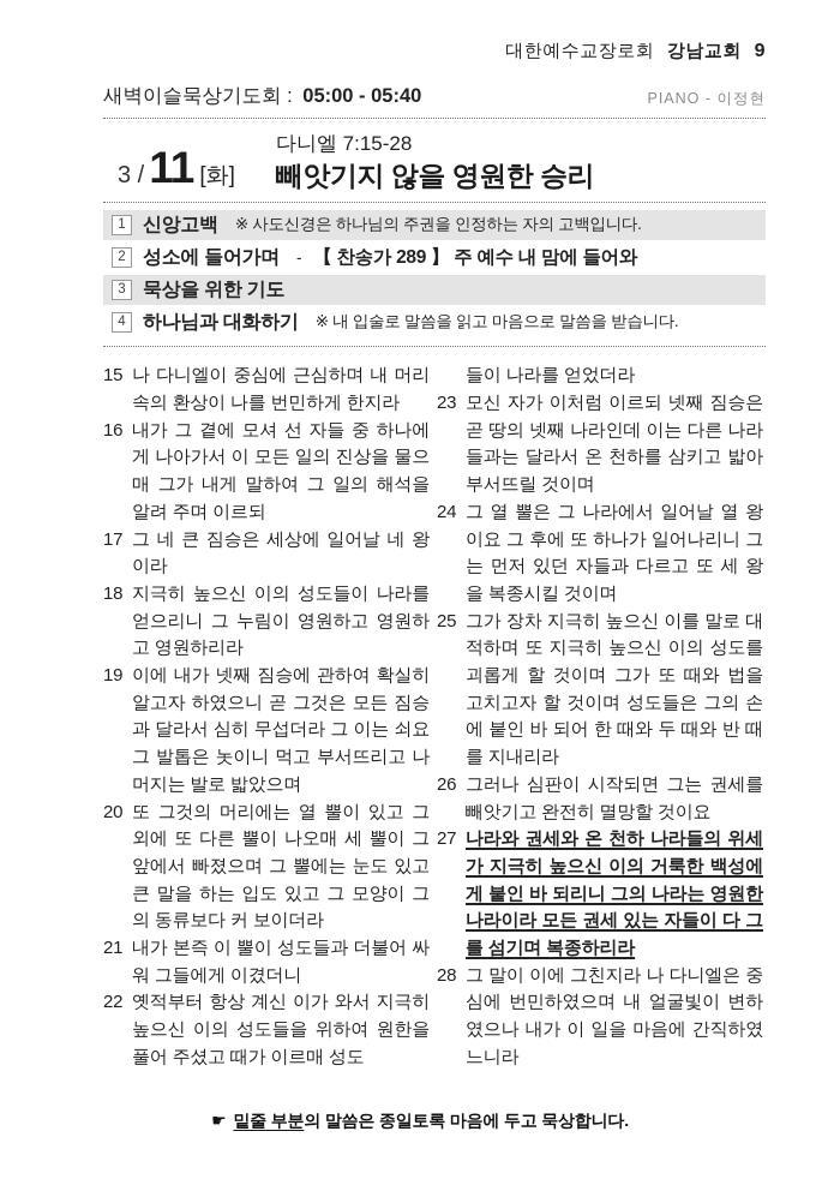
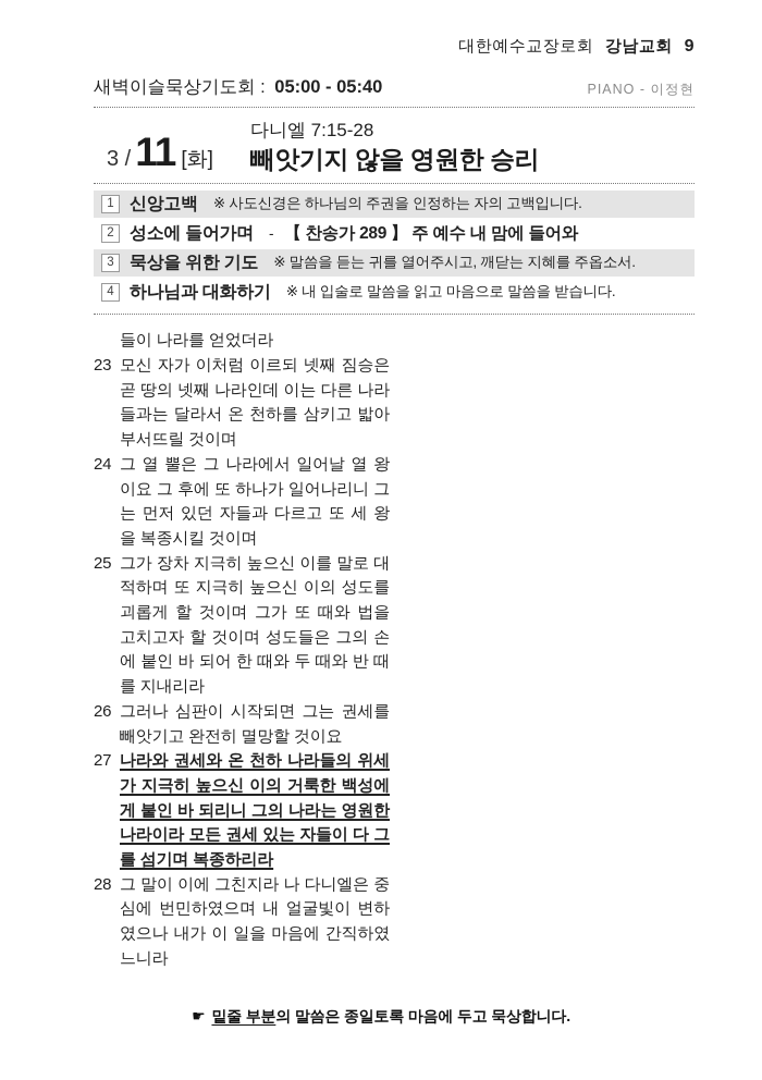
  대한예수교장로회 강남교회 9
  새벽이슬묵상기도회 : 05:00 - 05:40
  PIANO - 이정현
  3 /
  11
  [화]
  다니엘 7:15-28
  빼앗기지 않을 영원한 승리
  1
  신앙고백
  ※ 사도신경은 하나님의 주권을 인정하는 자의 고백입니다.
  2
  성소에 들어가며
  -
  【 찬송가 289 】 주 예수 내 맘에 들어와
  3
  묵상을 위한 기도
+ ※ 말씀을 듣는 귀를 열어주시고, 깨닫는 지혜를 주옵소서.
  4
  하나님과 대화하기
  ※ 내 입술로 말씀을 읽고 마음으로 말씀을 받습니다.
- 15
- 나 다니엘이 중심에 근심하며 내 머리 속의 환상이 나를 번민하게 한지라
- 16
- 내가 그 곁에 모셔 선 자들 중 하나에게 나아가서 이 모든 일의 진상을 물으매 그가 내게 말하여 그 일의 해석을 알려 주며 이르되
- 17
- 그 네 큰 짐승은 세상에 일어날 네 왕이라
- 18
- 지극히 높으신 이의 성도들이 나라를 얻으리니 그 누림이 영원하고 영원하고 영원하리라
- 19
- 이에 내가 넷째 짐승에 관하여 확실히 알고자 하였으니 곧 그것은 모든 짐승과 달라서 심히 무섭더라 그 이는 쇠요 그 발톱은 놋이니 먹고 부서뜨리고 나머지는 발로 밟았으며
- 20
- 또 그것의 머리에는 열 뿔이 있고 그 외에 또 다른 뿔이 나오매 세 뿔이 그 앞에서 빠졌으며 그 뿔에는 눈도 있고 큰 말을 하는 입도 있고 그 모양이 그의 동류보다 커 보이더라
- 21
- 내가 본즉 이 뿔이 성도들과 더불어 싸워 그들에게 이겼더니
- 22
- 옛적부터 항상 계신 이가 와서 지극히 높으신 이의 성도들을 위하여 원한을 풀어 주셨고 때가 이르매 성도
  들이 나라를 얻었더라
  23
  모신 자가 이처럼 이르되 넷째 짐승은 곧 땅의 넷째 나라인데 이는 다른 나라들과는 달라서 온 천하를 삼키고 밟아 부서뜨릴 것이며
  24
  그 열 뿔은 그 나라에서 일어날 열 왕이요 그 후에 또 하나가 일어나리니 그는 먼저 있던 자들과 다르고 또 세 왕을 복종시킬 것이며
  25
  그가 장차 지극히 높으신 이를 말로 대적하며 또 지극히 높으신 이의 성도를 괴롭게 할 것이며 그가 또 때와 법을 고치고자 할 것이며 성도들은 그의 손에 붙인 바 되어 한 때와 두 때와 반 때를 지내리라
  26
  그러나 심판이 시작되면 그는 권세를 빼앗기고 완전히 멸망할 것이요
  27
  나라와 권세와 온 천하 나라들의 위세가 지극히 높으신 이의 거룩한 백성에게 붙인 바 되리니 그의 나라는 영원한 나라이라 모든 권세 있는 자들이 다 그를 섬기며 복종하리라
  28
  그 말이 이에 그친지라 나 다니엘은 중심에 번민하였으며 내 얼굴빛이 변하였으나 내가 이 일을 마음에 간직하였느니라
  ☛ 밑줄 부분의 말씀은 종일토록 마음에 두고 묵상합니다.
